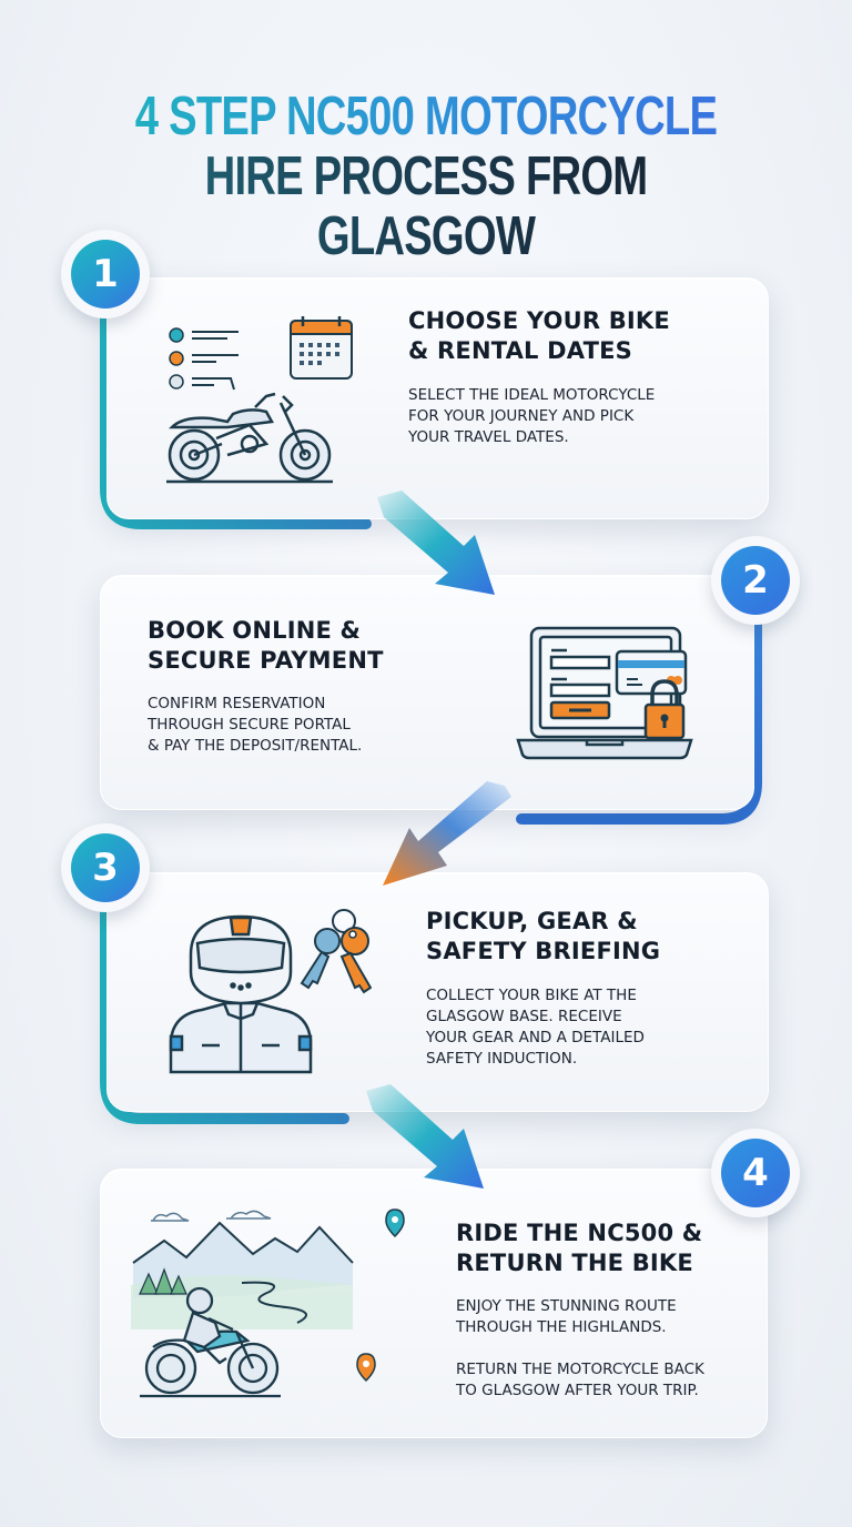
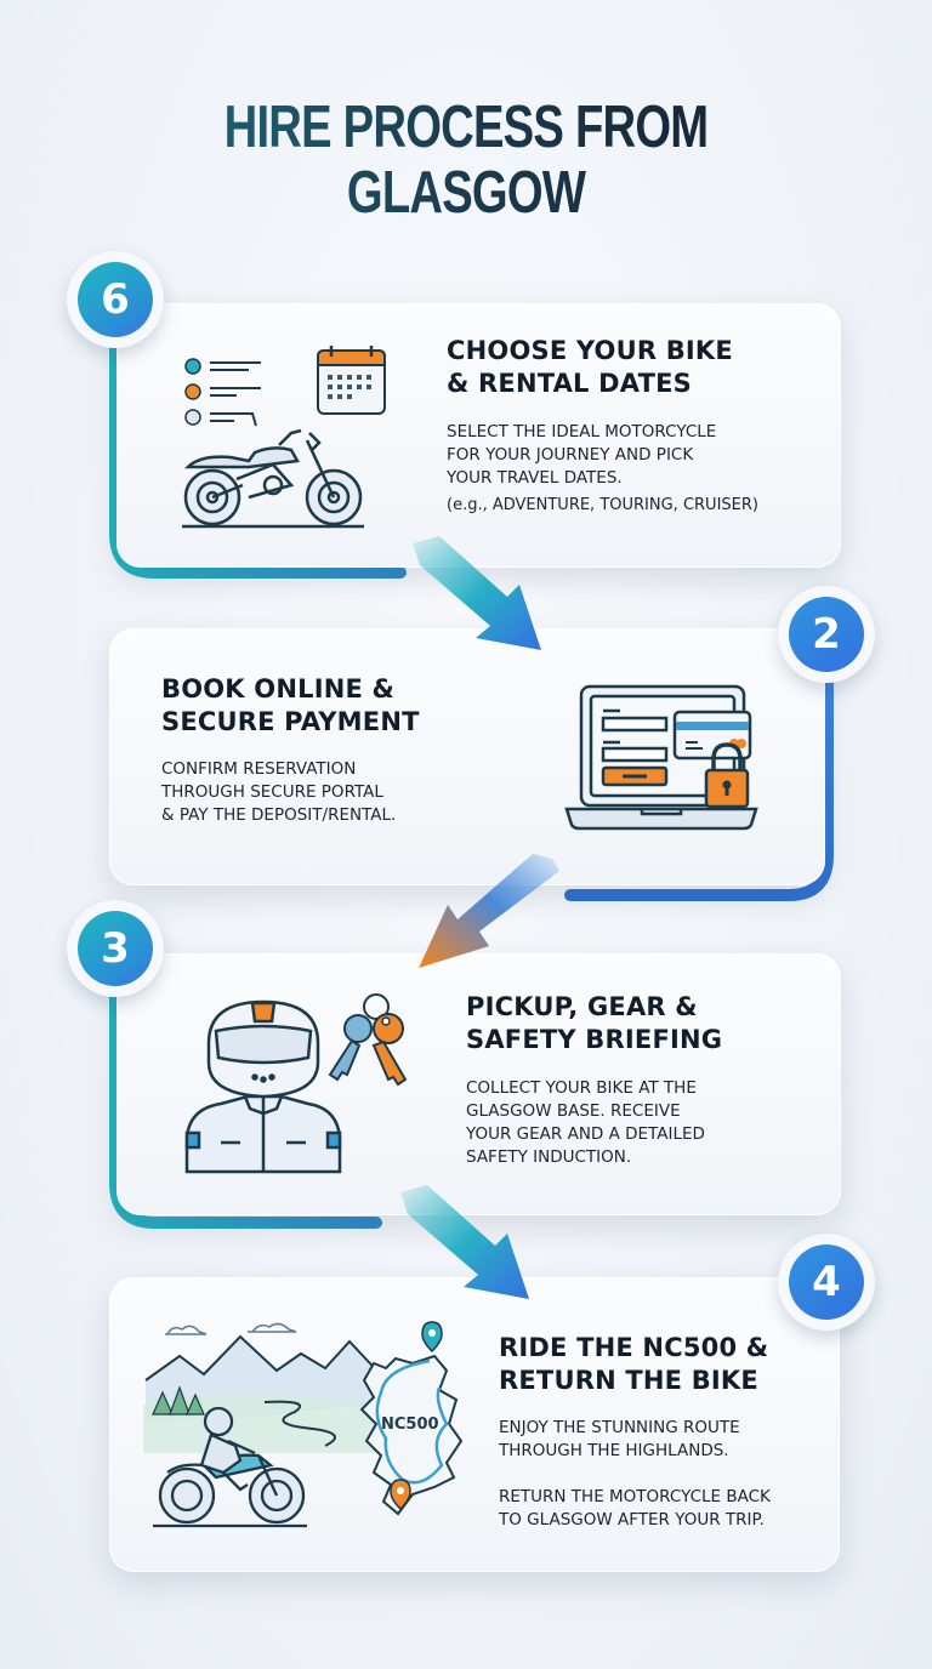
- 4 STEP NC500 MOTORCYCLE
  HIRE PROCESS FROM GLASGOW
- 1
+ 6
  2
  3
  4
  CHOOSE YOUR BIKE
  & RENTAL DATES
  SELECT THE IDEAL MOTORCYCLE
  FOR YOUR JOURNEY AND PICK
  YOUR TRAVEL DATES.
+ (e.g., ADVENTURE, TOURING, CRUISER)
  BOOK ONLINE &
  SECURE PAYMENT
  CONFIRM RESERVATION
  THROUGH SECURE PORTAL
  & PAY THE DEPOSIT/RENTAL.
  PICKUP, GEAR &
  SAFETY BRIEFING
  COLLECT YOUR BIKE AT THE
  GLASGOW BASE. RECEIVE
  YOUR GEAR AND A DETAILED
  SAFETY INDUCTION.
+ NC500
  RIDE THE NC500 &
  RETURN THE BIKE
  ENJOY THE STUNNING ROUTE
  THROUGH THE HIGHLANDS.
  RETURN THE MOTORCYCLE BACK
  TO GLASGOW AFTER YOUR TRIP.
